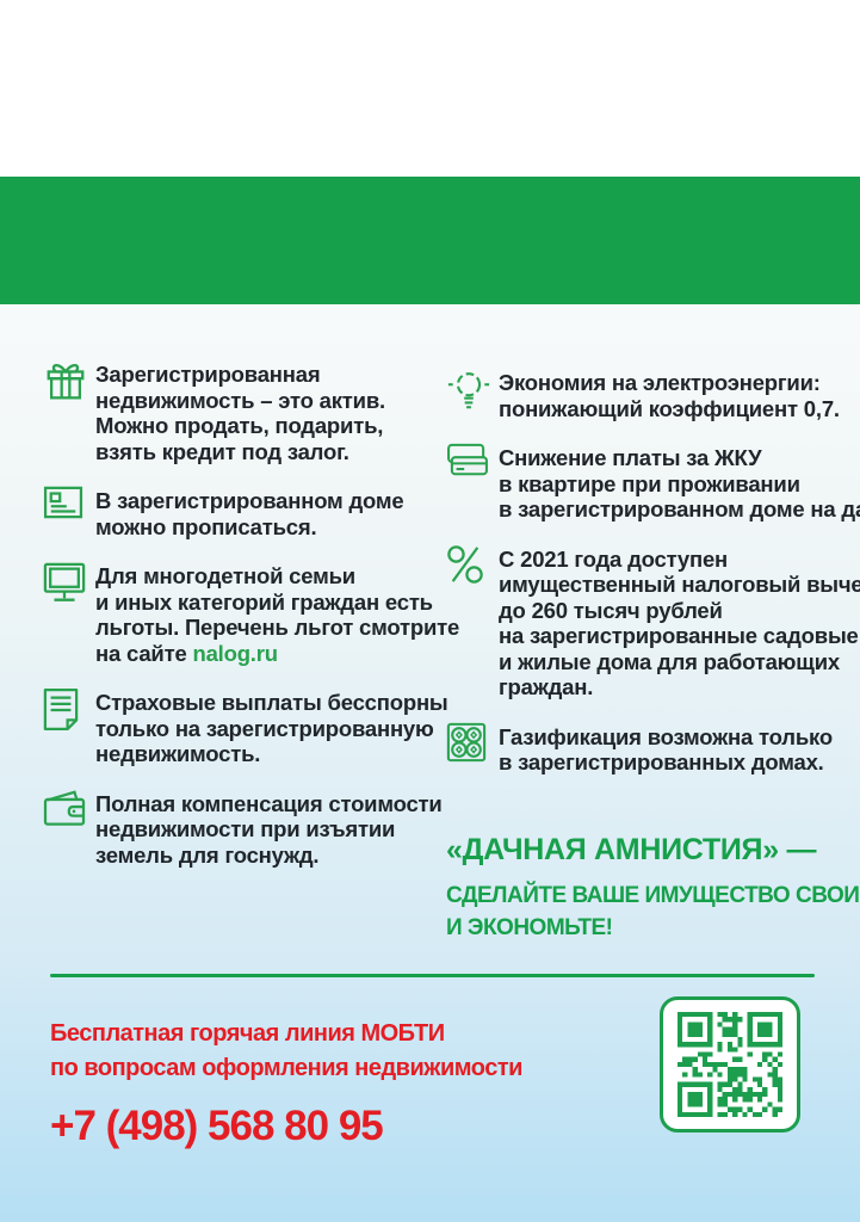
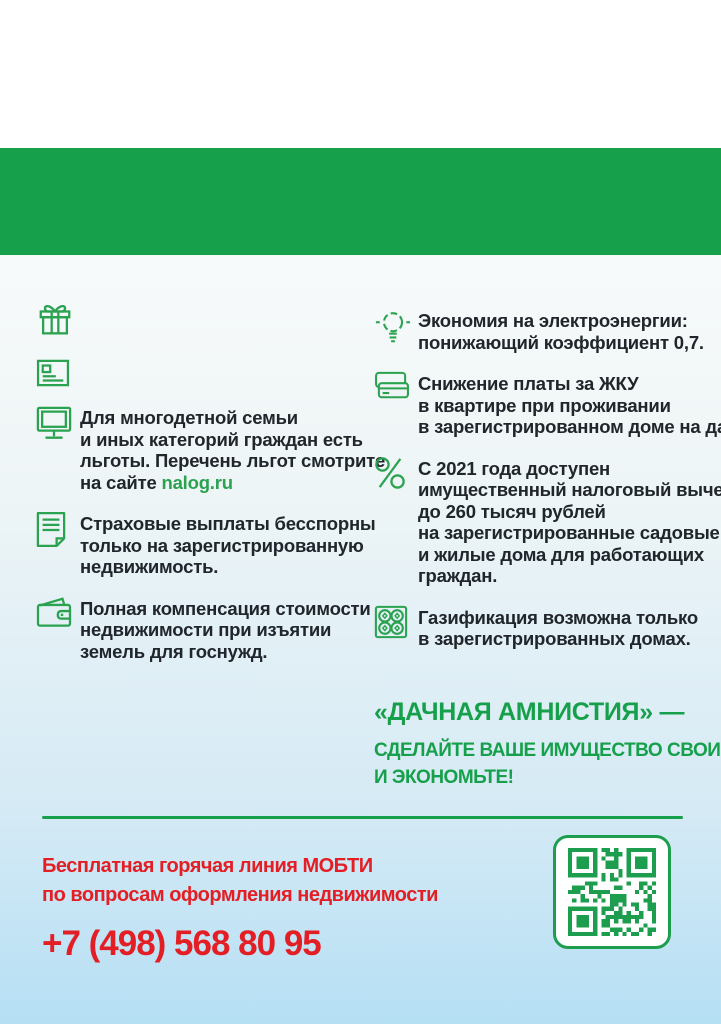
- Зарегистрированная
- недвижимость – это актив.
- Можно продать, подарить,
- взять кредит под залог.
- В зарегистрированном доме
- можно прописаться.
  Для многодетной семьи
  и иных категорий граждан есть
  льготы. Перечень льгот смотрите
  на сайте nalog.ru
  Страховые выплаты бесспорны
  только на зарегистрированную
  недвижимость.
  Полная компенсация стоимости
  недвижимости при изъятии
  земель для госнужд.
  Экономия на электроэнергии:
  понижающий коэффициент 0,7.
  Снижение платы за ЖКУ
  в квартире при проживании
  в зарегистрированном доме на д
  С 2021 года доступен
  имущественный налоговый выче
  до 260 тысяч рублей
  на зарегистрированные садовые
  и жилые дома для работающих
  граждан.
  Газификация возможна только
  в зарегистрированных домах.
  «ДАЧНАЯ АМНИСТИЯ» —
  СДЕЛАЙТЕ ВАШЕ ИМУЩЕСТВО СВОИ
  И ЭКОНОМЬТЕ!
  Бесплатная горячая линия МОБТИ
  по вопросам оформления недвижимости
  +7 (498) 568 80 95
